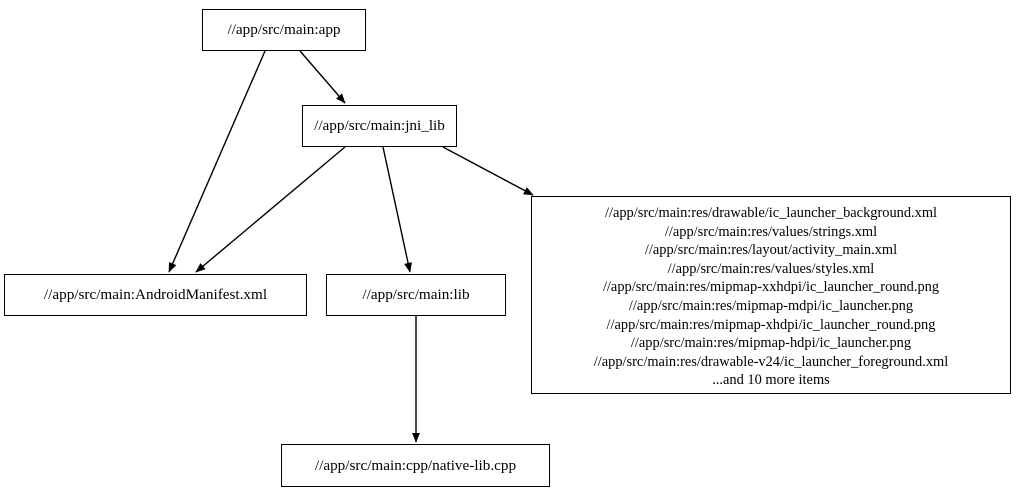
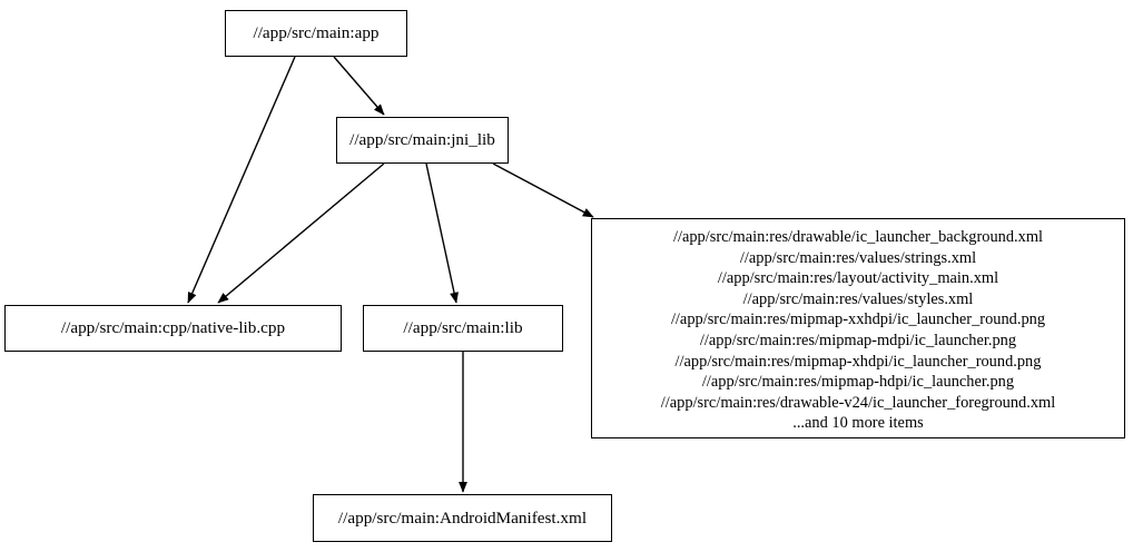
  //app/src/main:app
  //app/src/main:jni_lib
- //app/src/main:AndroidManifest.xml
+ //app/src/main:cpp/native-lib.cpp
  //app/src/main:lib
  //app/src/main:res/drawable/ic_launcher_background.xml
  //app/src/main:res/values/strings.xml
  //app/src/main:res/layout/activity_main.xml
  //app/src/main:res/values/styles.xml
  //app/src/main:res/mipmap-xxhdpi/ic_launcher_round.png
  //app/src/main:res/mipmap-mdpi/ic_launcher.png
  //app/src/main:res/mipmap-xhdpi/ic_launcher_round.png
  //app/src/main:res/mipmap-hdpi/ic_launcher.png
  //app/src/main:res/drawable-v24/ic_launcher_foreground.xml
  ...and 10 more items
- //app/src/main:cpp/native-lib.cpp
+ //app/src/main:AndroidManifest.xml
